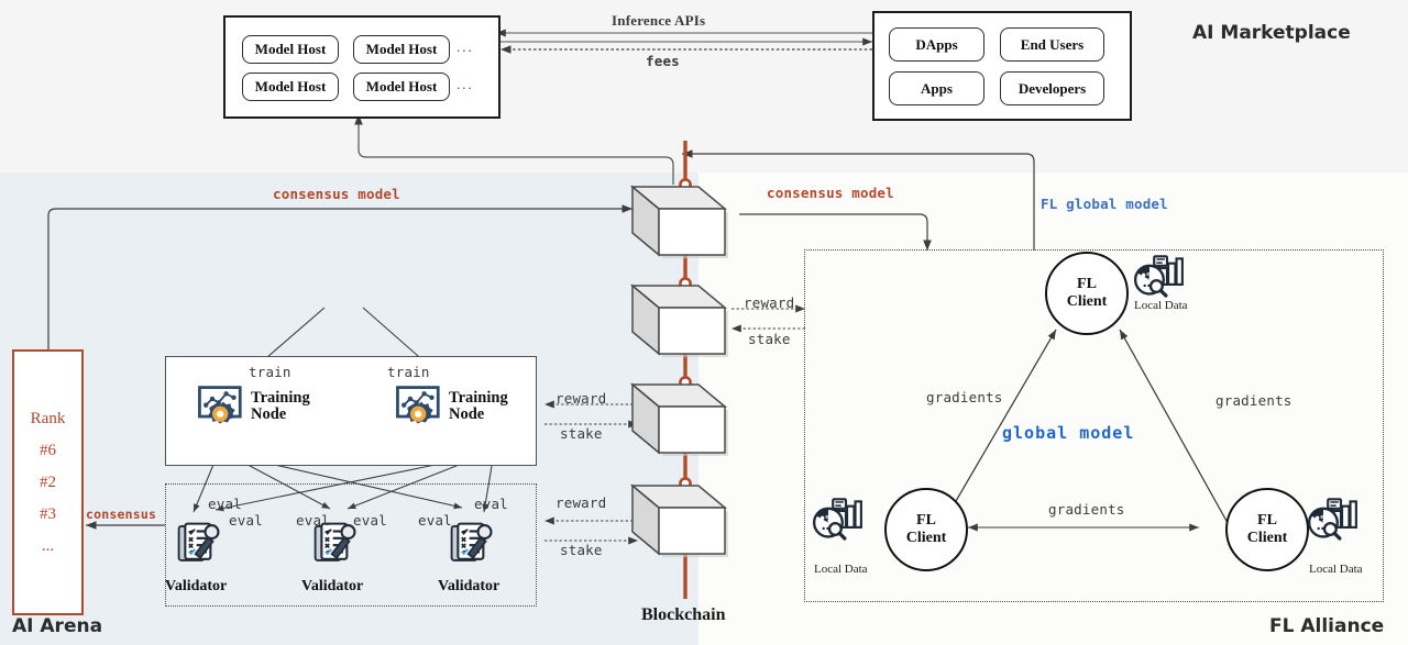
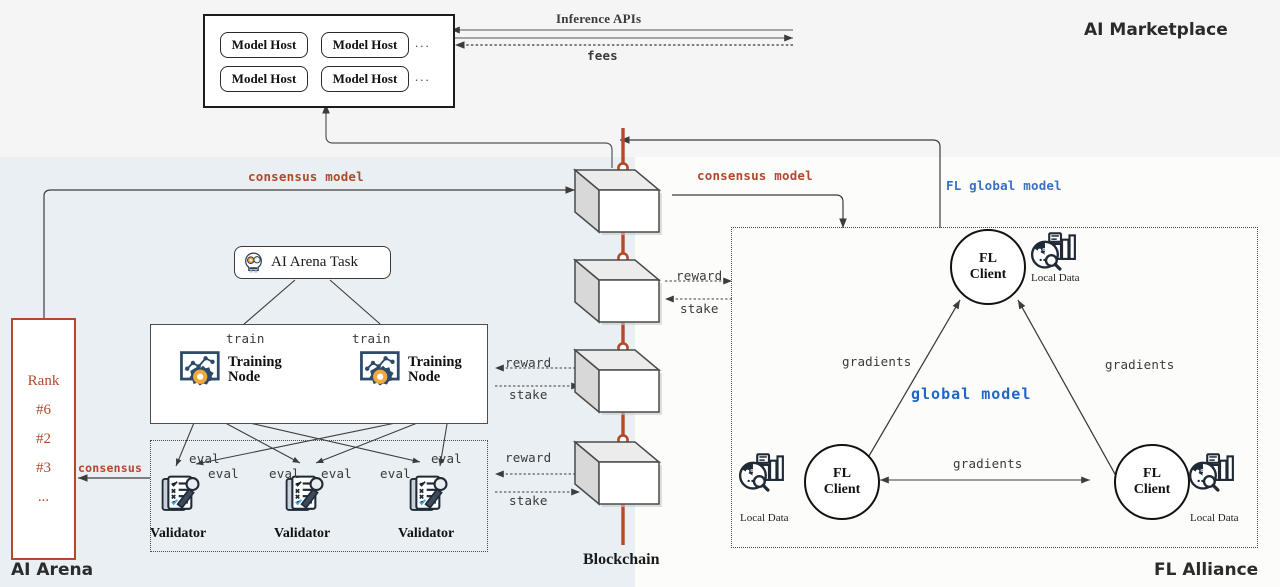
  Model Host
  Model Host
  ...
  Model Host
  Model Host
  ...
- DApps
- End Users
- Apps
- Developers
  Inference APIs
  fees
  consensus model
  consensus model
  FL global model
  Rank
  #6
  #2
  #3
  ...
  consensus
+ AI Arena Task
  Training
  Node
  Training
  Node
  train
  train
  Validator
  Validator
  Validator
  eval
  eval
  eval
  eval
  eval
  eval
  reward
  stake
  reward
  stake
  reward
  stake
  FL
  Client
  %
  Local Data
  FL
  Client
  %
  Local Data
  FL
  Client
  %
  Local Data
  gradients
  gradients
  gradients
  global model
  AI Marketplace
  AI Arena
  FL Alliance
  Blockchain
